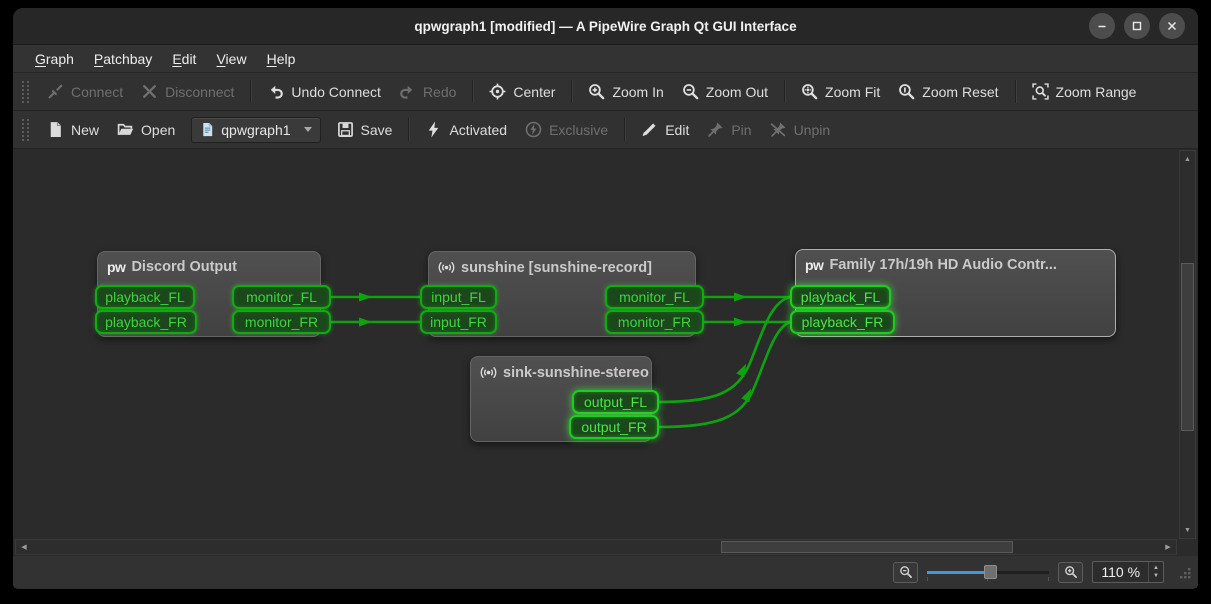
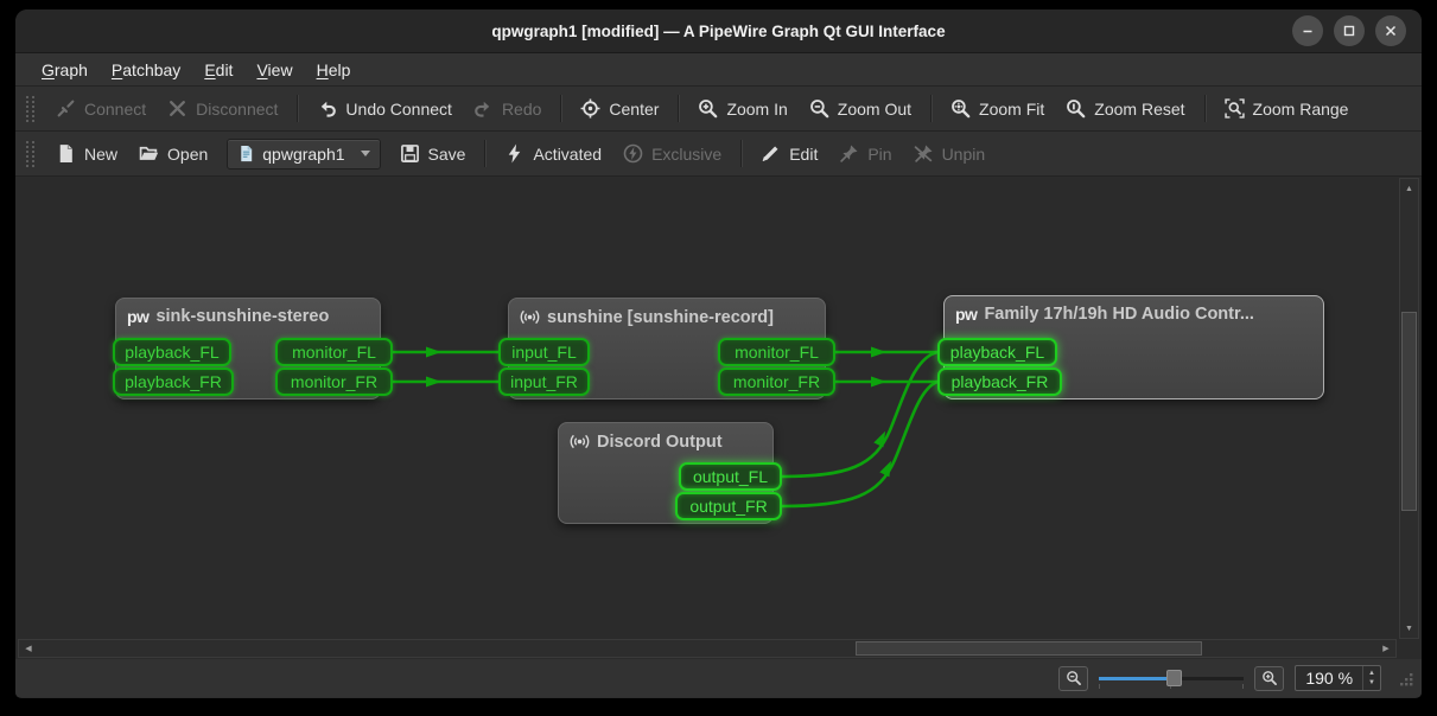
  qpwgraph1 [modified] — A PipeWire Graph Qt GUI Interface
  Graph
  Patchbay
  Edit
  View
  Help
  Connect
  Disconnect
  Undo Connect
  Redo
  Center
  Zoom In
  Zoom Out
  Zoom Fit
  Zoom Reset
  Zoom Range
  New
  Open
  qpwgraph1
  Save
  Activated
  Exclusive
  Edit
  Pin
  Unpin
  pw
- Discord Output
+ sink-sunshine-stereo
  sunshine [sunshine-record]
  pw
  Family 17h/19h HD Audio Contr...
- sink-sunshine-stereo
+ Discord Output
  playback_FL
  monitor_FL
  playback_FR
  monitor_FR
  input_FL
  input_FR
  monitor_FL
  monitor_FR
  playback_FL
  playback_FR
  output_FL
  output_FR
- 110 %
+ 190 %
